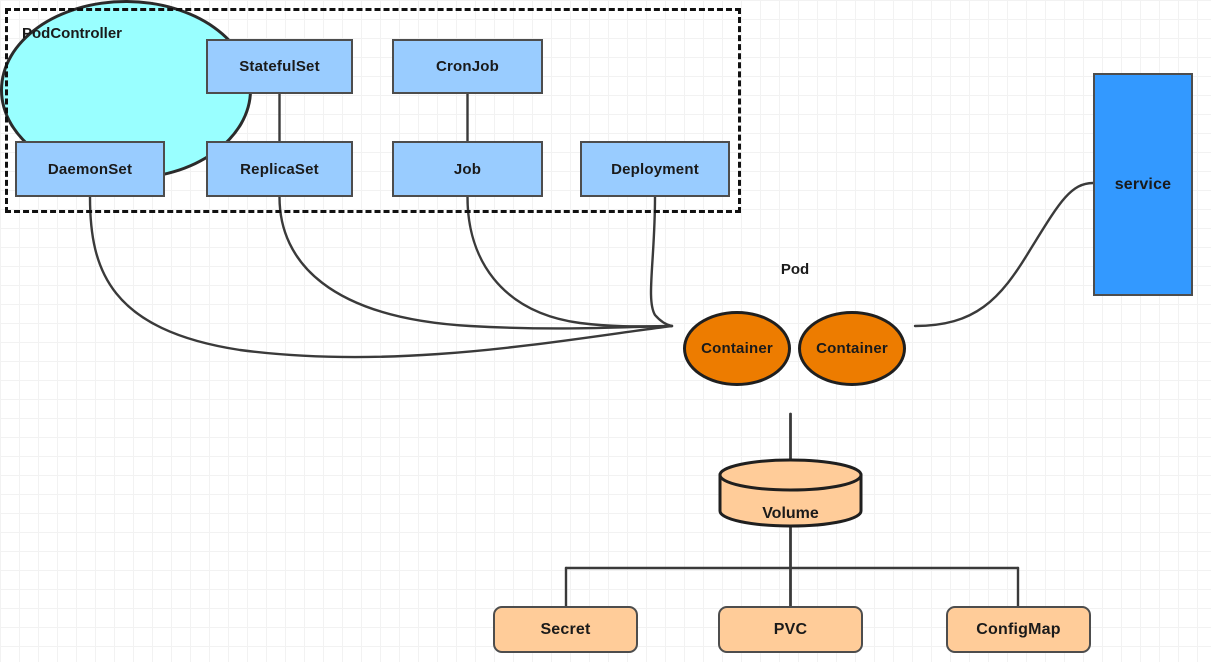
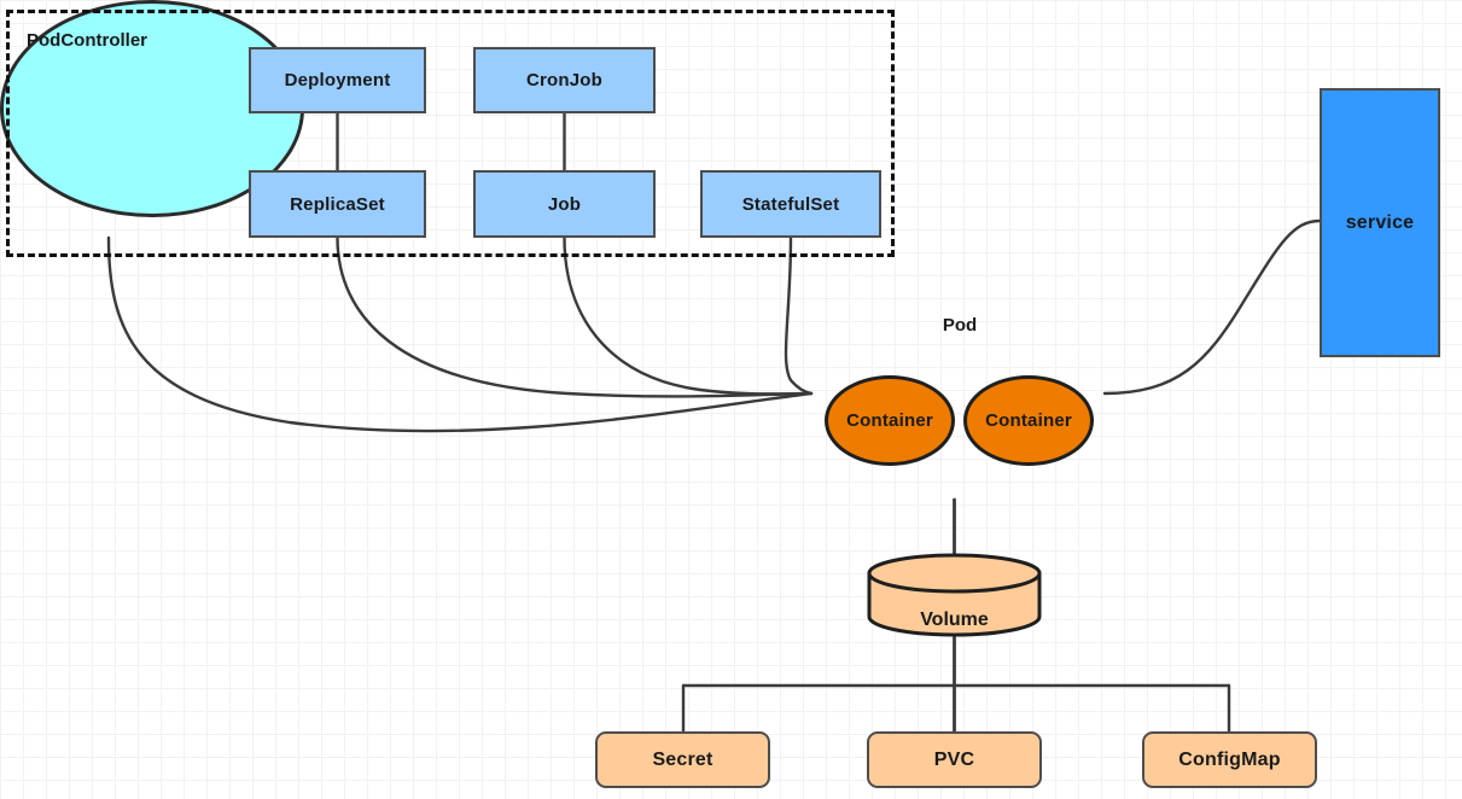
  PodController
- StatefulSet
+ Deployment
  CronJob
- DaemonSet
  ReplicaSet
  Job
- Deployment
+ StatefulSet
  service
  Pod
  Container
  Container
  Volume
  Secret
  PVC
  ConfigMap
